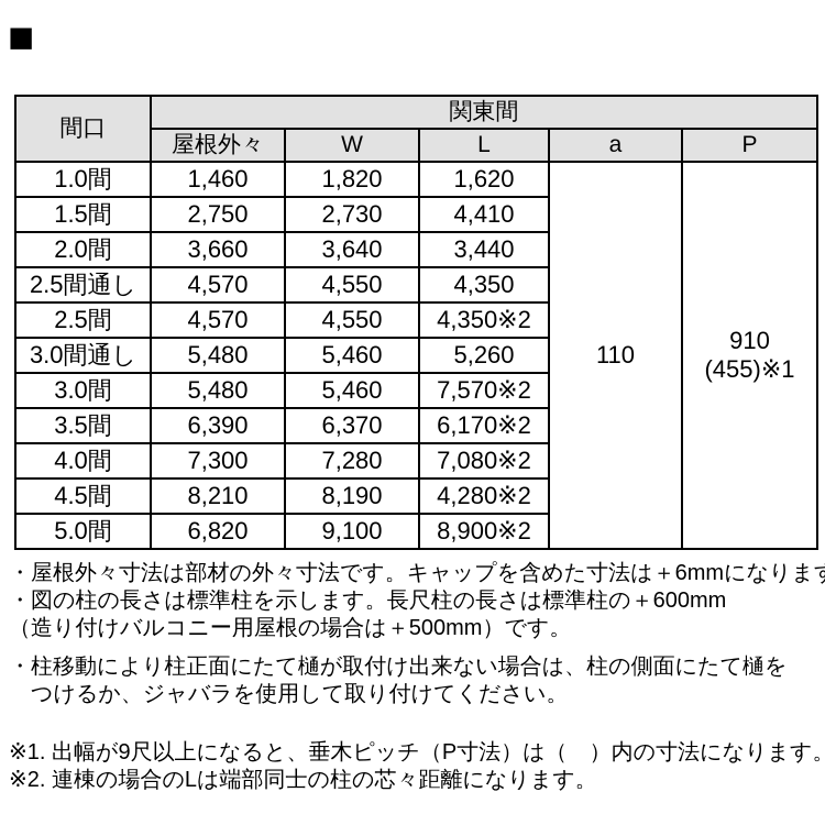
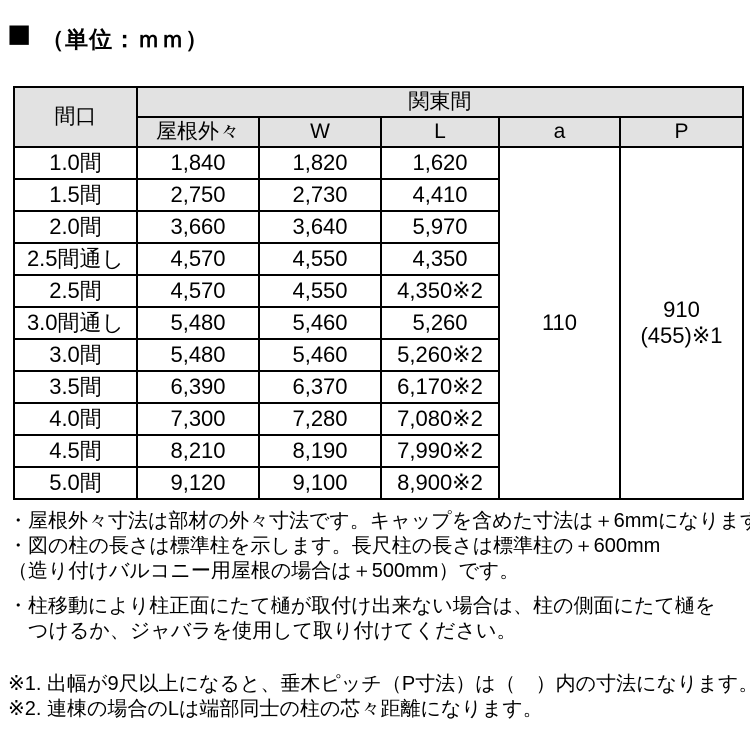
  ■
+ （単位：ｍｍ）
  間口	関東間
  屋根外々	W	L	a	P
- 1.0間	1,460	1,820	1,620	110	910 (455)※1
+ 1.0間	1,840	1,820	1,620	110	910 (455)※1
  1.5間	2,750	2,730	4,410
- 2.0間	3,660	3,640	3,440
+ 2.0間	3,660	3,640	5,970
  2.5間通し	4,570	4,550	4,350
  2.5間	4,570	4,550	4,350※2
  3.0間通し	5,480	5,460	5,260
- 3.0間	5,480	5,460	7,570※2
+ 3.0間	5,480	5,460	5,260※2
  3.5間	6,390	6,370	6,170※2
  4.0間	7,300	7,280	7,080※2
- 4.5間	8,210	8,190	4,280※2
+ 4.5間	8,210	8,190	7,990※2
- 5.0間	6,820	9,100	8,900※2
+ 5.0間	9,120	9,100	8,900※2
  ・屋根外々寸法は部材の外々寸法です。キャップを含めた寸法は＋6mmになりま
  ・図の柱の長さは標準柱を示します。長尺柱の長さは標準柱の＋600mm
  （造り付けバルコニー用屋根の場合は＋500mm）です。
  ・柱移動により柱正面にたて樋が取付け出来ない場合は、柱の側面にたて樋を
  つけるか、ジャバラを使用して取り付けてください。
  ※1. 出幅が9尺以上になると、垂木ピッチ（P寸法）は（ ）内の寸法になります。
  ※2. 連棟の場合のLは端部同士の柱の芯々距離になります。
